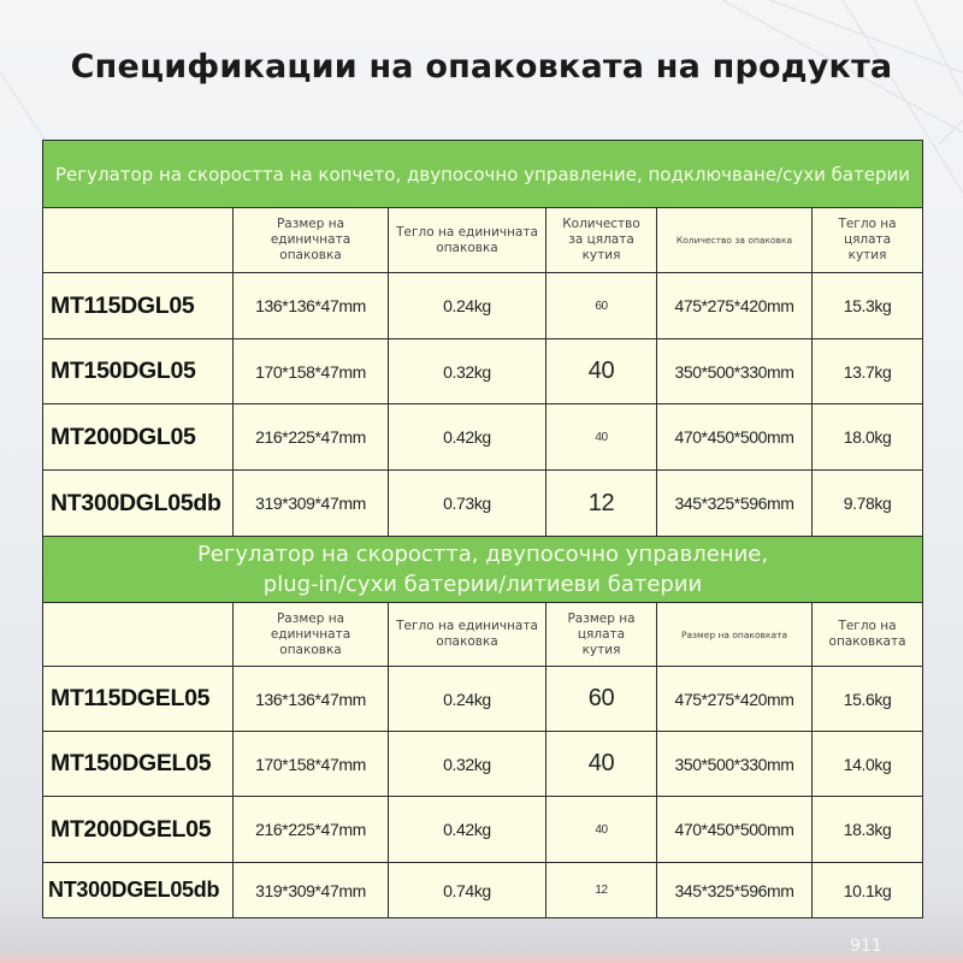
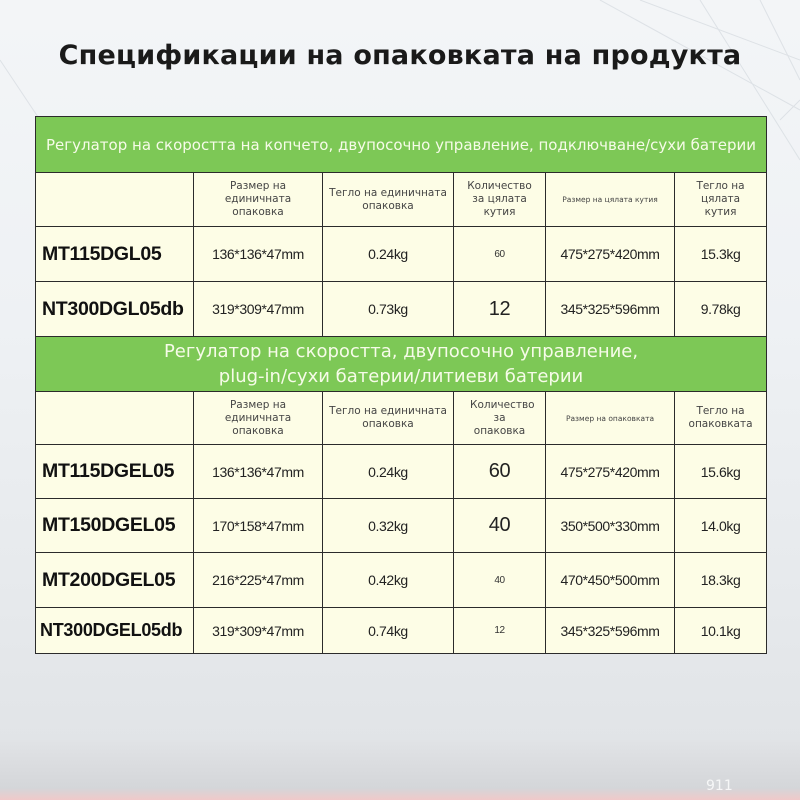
  Спецификации на опаковката на продукта
  Регулатор на скоростта на копчето, двупосочно управление, подключване/сухи батерии
- 	Размер на единичната опаковка	Тегло на единичната опаковка	Количество за цялата кутия	Количество за опаковка	Тегло на цялата кутия
+ 	Размер на единичната опаковка	Тегло на единичната опаковка	Количество за цялата кутия	Размер на цялата кутия	Тегло на цялата кутия
  MT115DGL05	136*136*47mm	0.24kg	60	475*275*420mm	15.3kg
- MT150DGL05	170*158*47mm	0.32kg	40	350*500*330mm	13.7kg
- MT200DGL05	216*225*47mm	0.42kg	40	470*450*500mm	18.0kg
  NT300DGL05db	319*309*47mm	0.73kg	12	345*325*596mm	9.78kg
  Регулатор на скоростта, двупосочно управление, plug-in/сухи батерии/литиеви батерии
- 	Размер на единичната опаковка	Тегло на единичната опаковка	Размер на цялата кутия	Размер на опаковката	Тегло на опаковката
+ 	Размер на единичната опаковка	Тегло на единичната опаковка	Количество за опаковка	Размер на опаковката	Тегло на опаковката
  MT115DGEL05	136*136*47mm	0.24kg	60	475*275*420mm	15.6kg
  MT150DGEL05	170*158*47mm	0.32kg	40	350*500*330mm	14.0kg
  MT200DGEL05	216*225*47mm	0.42kg	40	470*450*500mm	18.3kg
  NT300DGEL05db	319*309*47mm	0.74kg	12	345*325*596mm	10.1kg
  911
